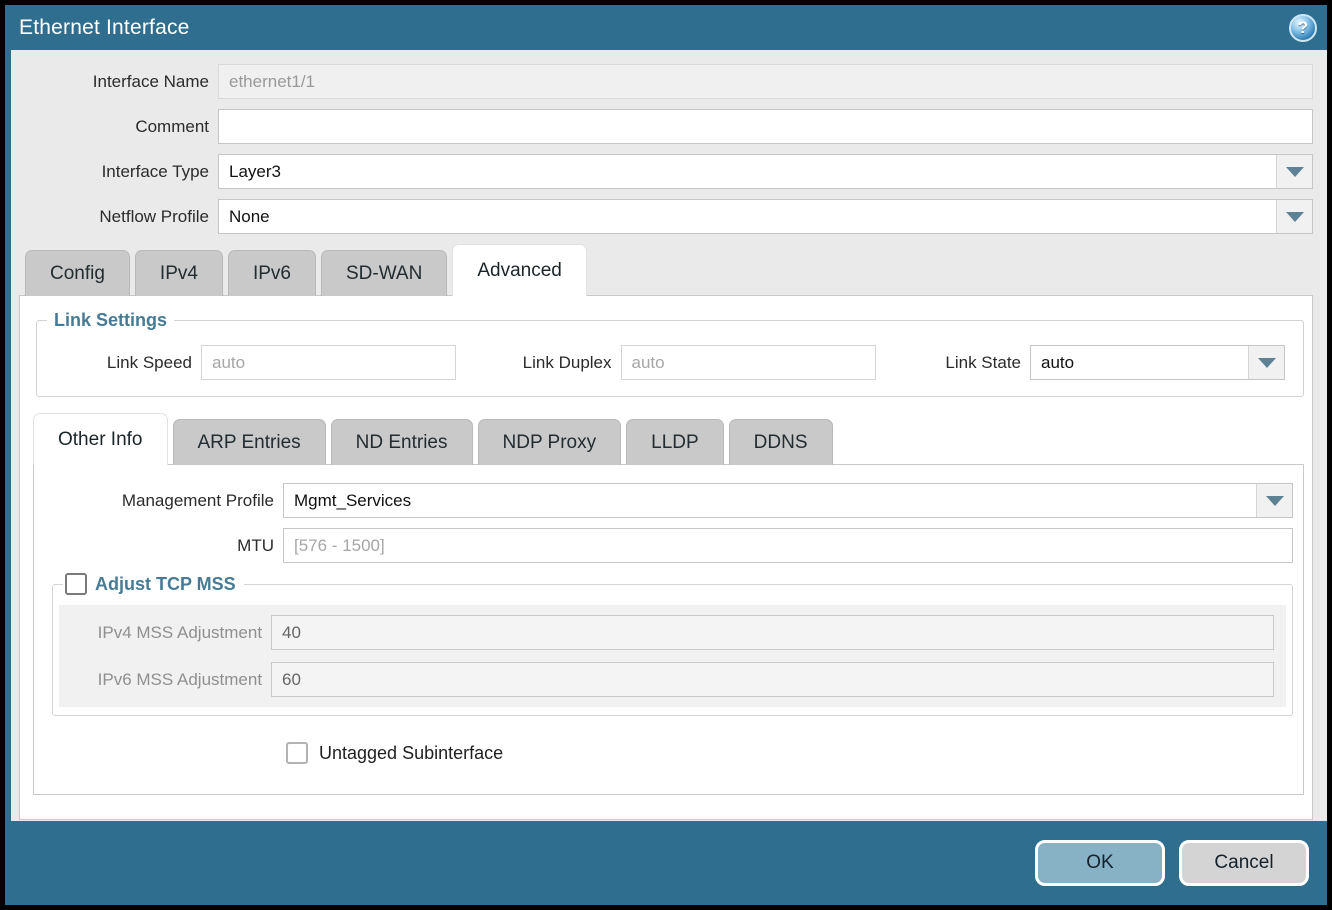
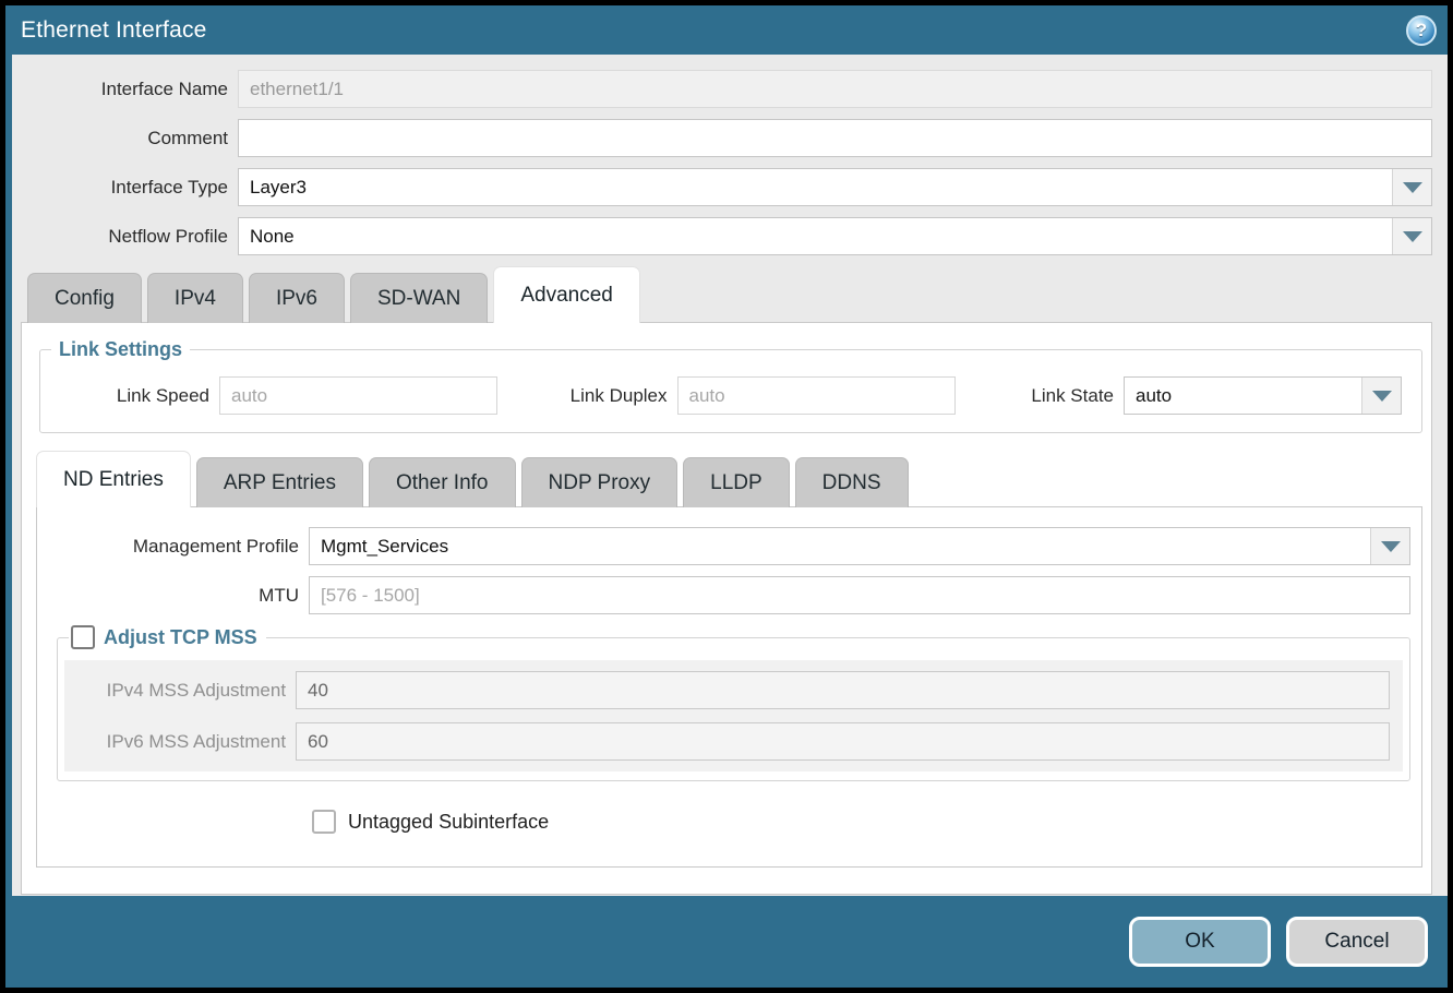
  Ethernet Interface
  ?
  Interface Name
  ethernet1/1
  Comment
  Interface Type
  Layer3
  Netflow Profile
  None
  Config
  IPv4
  IPv6
  SD-WAN
  Advanced
  Link Settings
  Link Speed
  auto
  Link Duplex
  auto
  Link State
  auto
- Other Info
+ ND Entries
  ARP Entries
- ND Entries
+ Other Info
  NDP Proxy
  LLDP
  DDNS
  Management Profile
  Mgmt_Services
  MTU
  [576 - 1500]
  Adjust TCP MSS
  IPv4 MSS Adjustment
  40
  IPv6 MSS Adjustment
  60
  Untagged Subinterface
  OK
  Cancel
